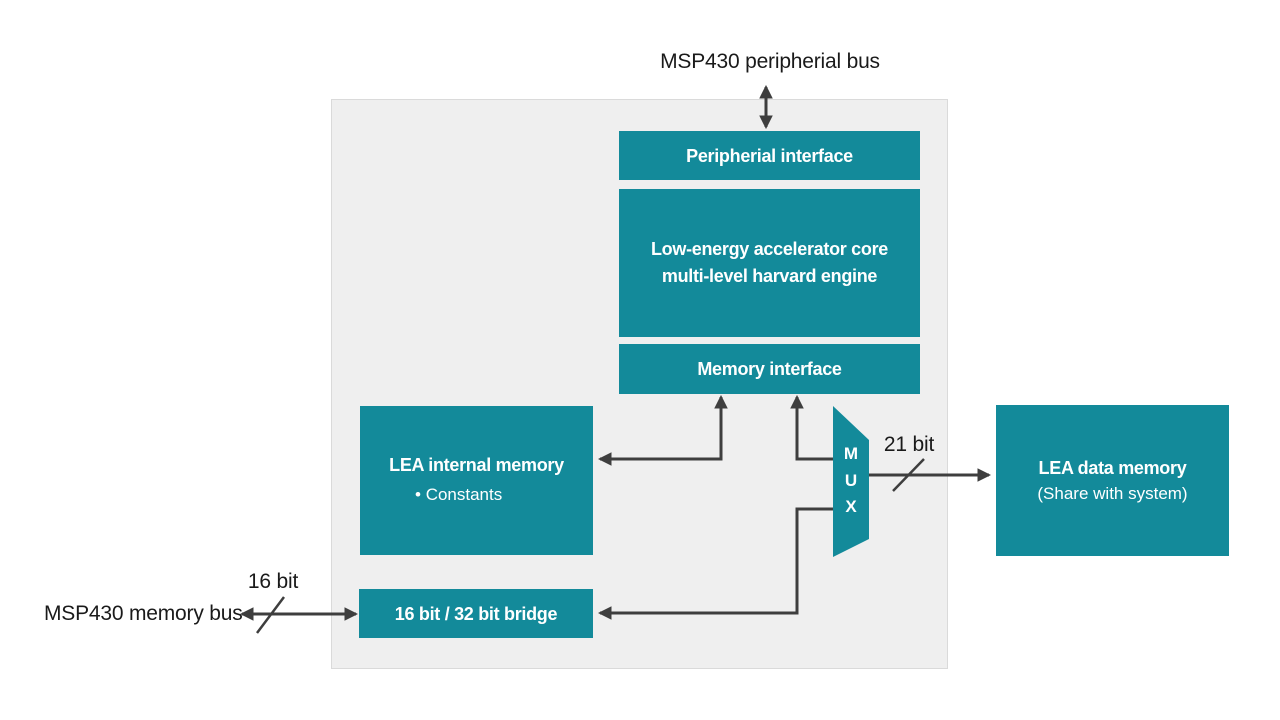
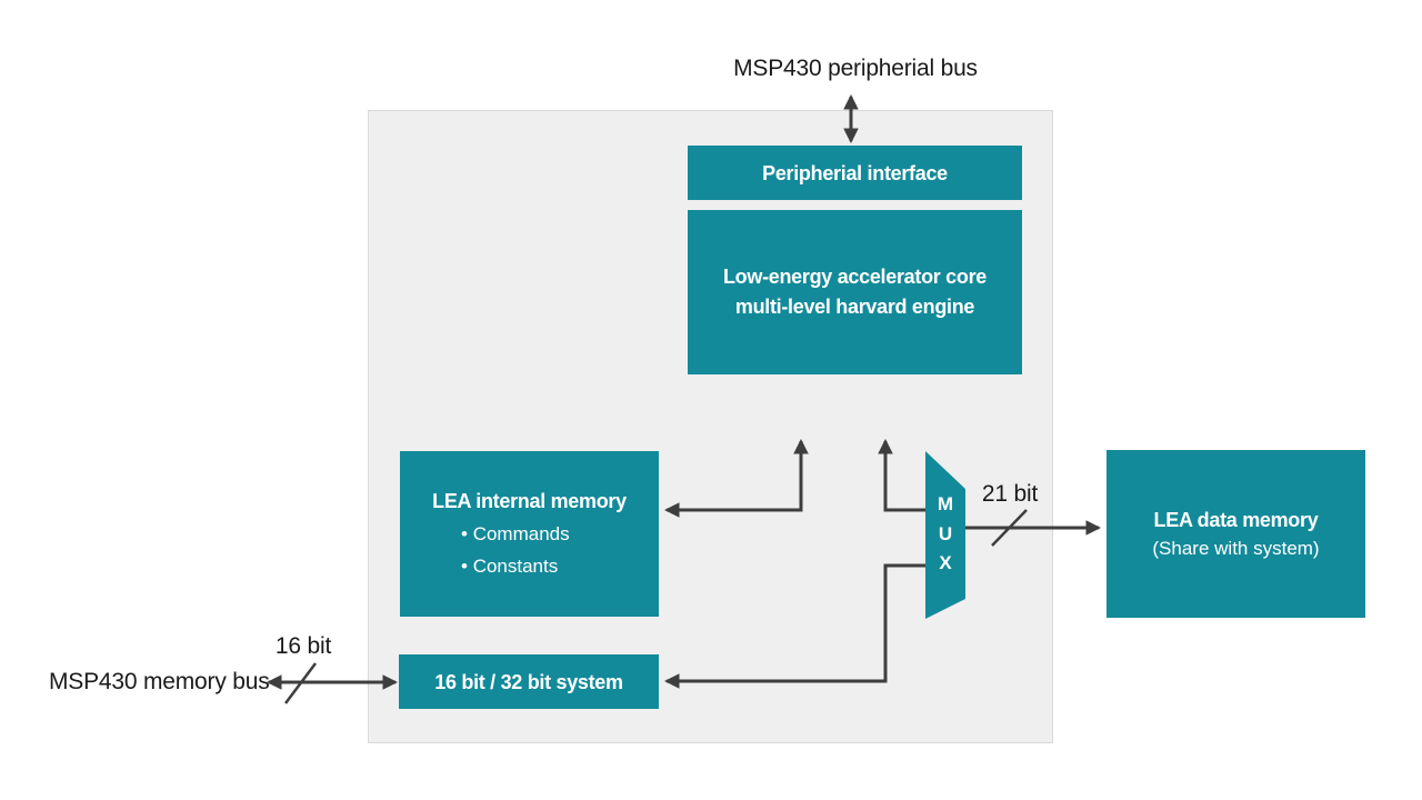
  MSP430 peripherial bus
  Peripherial interface
  Low-energy accelerator core
  multi-level harvard engine
- Memory interface
  LEA internal memory
+ Commands
  Constants
- 16 bit / 32 bit bridge
+ 16 bit / 32 bit system
  LEA data memory
  (Share with system)
  M
  U
  X
  21 bit
  16 bit
  MSP430 memory bus
